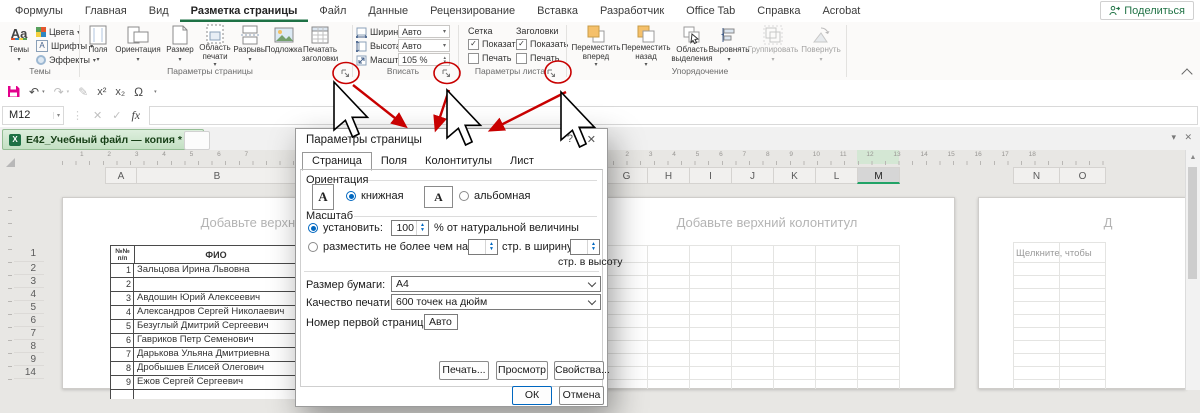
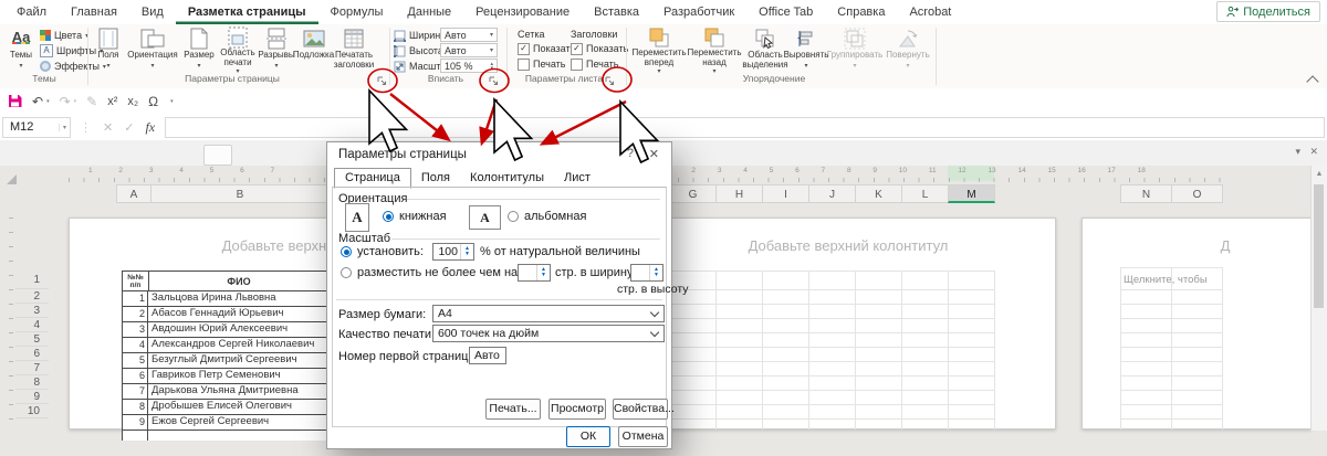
- Формулы
+ Файл
  Главная
  Вид
  Разметка страницы
- Файл
+ Формулы
  Данные
  Рецензирование
  Вставка
  Разработчик
  Office Tab
  Справка
  Acrobat
  Поделиться
  Aa
  Темы
  Цвета
  A
  Шрифы
  Эффекты
  Темы
  Поля
  Ориентация
  Размер
  Область печати
  Разрывы
  Подложка
  Печатать заголовки
  Параметры страницы
  Ширин
  Авто
  Высот
  Авто
  105 %
  Вписать
  Сетка
  ✓
  Показат
  Печать
  Заголовки
  ✓
  Показат
  Печать
  Параметры листа
  Переместить вперед
  Переместить назад
  Область выделения
  Выровнять
  Группировать
  Повернуть
  Упорядочение
  ↶
  ↷
  ✎
  x²
  x₂
  Ω
  M12
  ⋮
  ✕
  ✓
  fx
- X
- Е42_Учебный файл — копия *
  ▾
  ✕
  A
  B
  G
  H
  I
  J
  K
  L
  M
  N
  O
  1
  2
  3
  4
  5
  6
  7
  8
  9
- 14
+ 10
  Добавьте верхний колонтитул
  Д
  Щелкните, чтобы
  ФИО
  1
  Зальцова Ирина Львовна
  2
+ Абасов Геннадий Юрьевич
  3
  Авдошин Юрий Алексеевич
  4
  Александров Сергей Николаевич
  5
  Безуглый Дмитрий Сергеевич
  6
  Гавриков Петр Семенович
  7
  Дарькова Ульяна Дмитриевна
  8
  Дробышев Елисей Олегович
  9
  Ежов Сергей Сергеевич
  Параметры страницы
  ?
  ✕
  Страница
  Поля
  Колонтитулы
  Лист
  Ориентация
  A
  книжная
  A
  альбомная
  Масштаб
  установить:
  100
  % от натуральной величины
  разместить не более чем на
  стр. в ширин
  стр. в высоту
  Размер бумаги:
  A4
  Качество печати
  600 точек на дюйм
  Номер первой страниц
  Авто
  Печать...
  Просмотр
  Свойства.
  ОК
  Отмена
